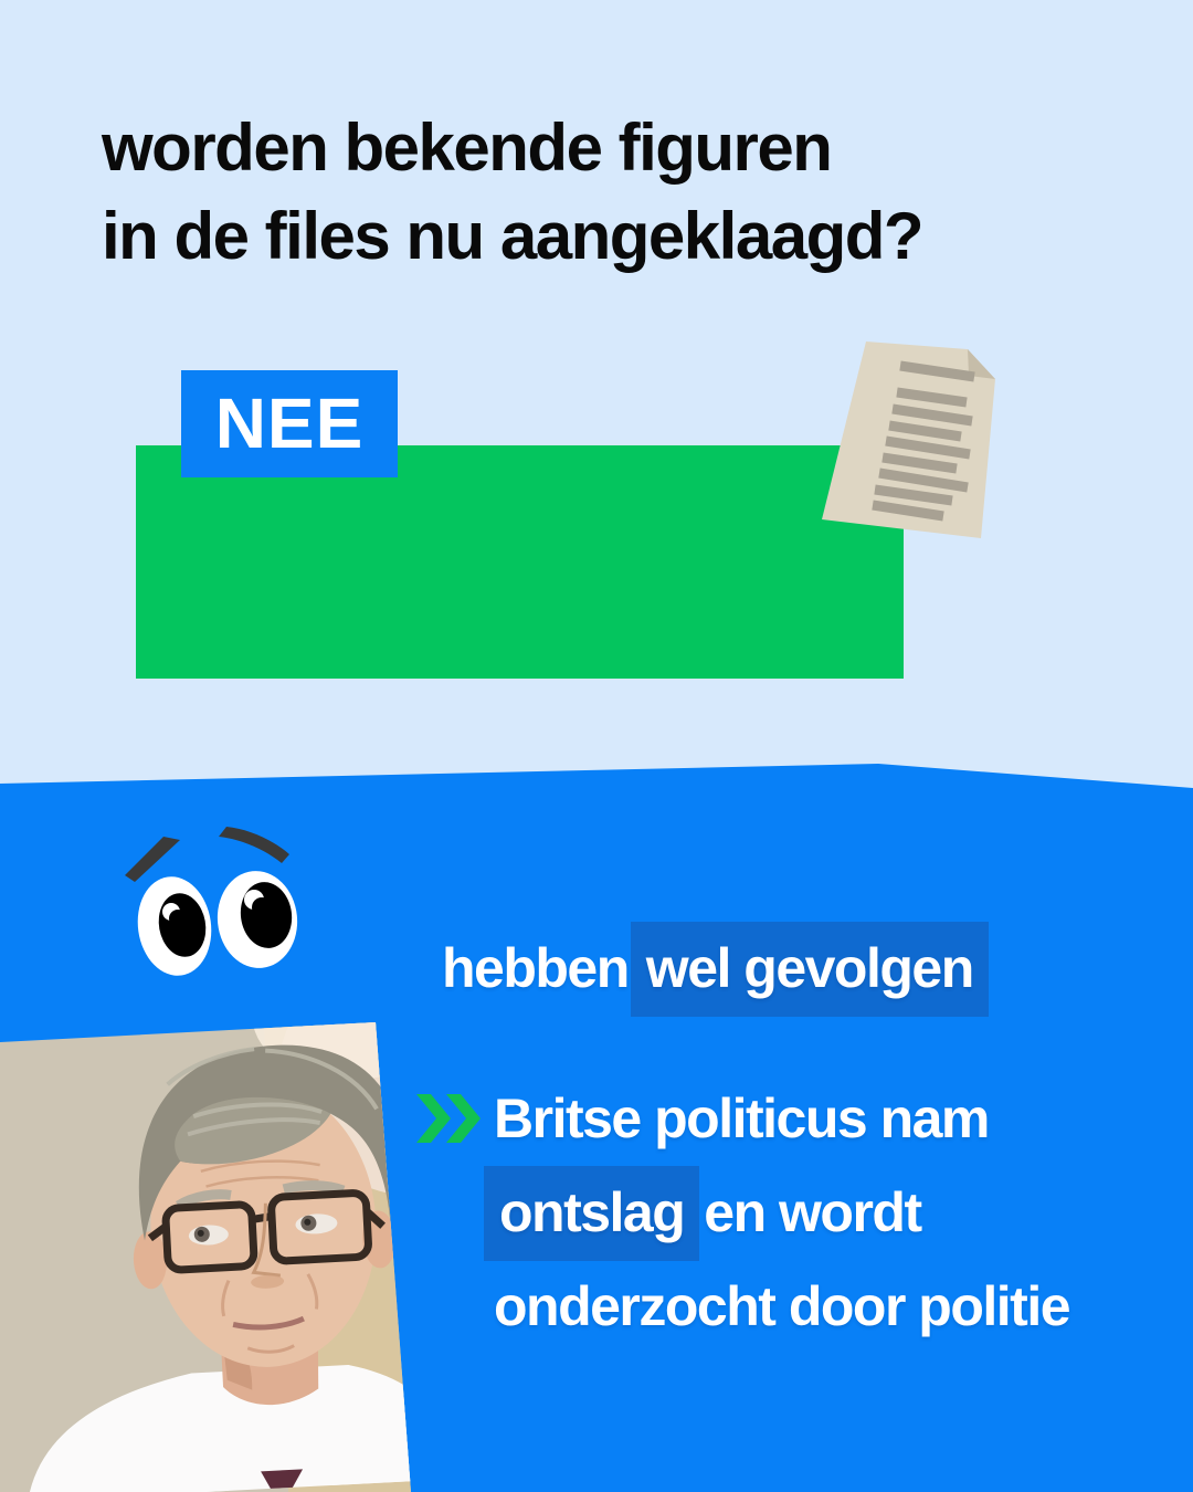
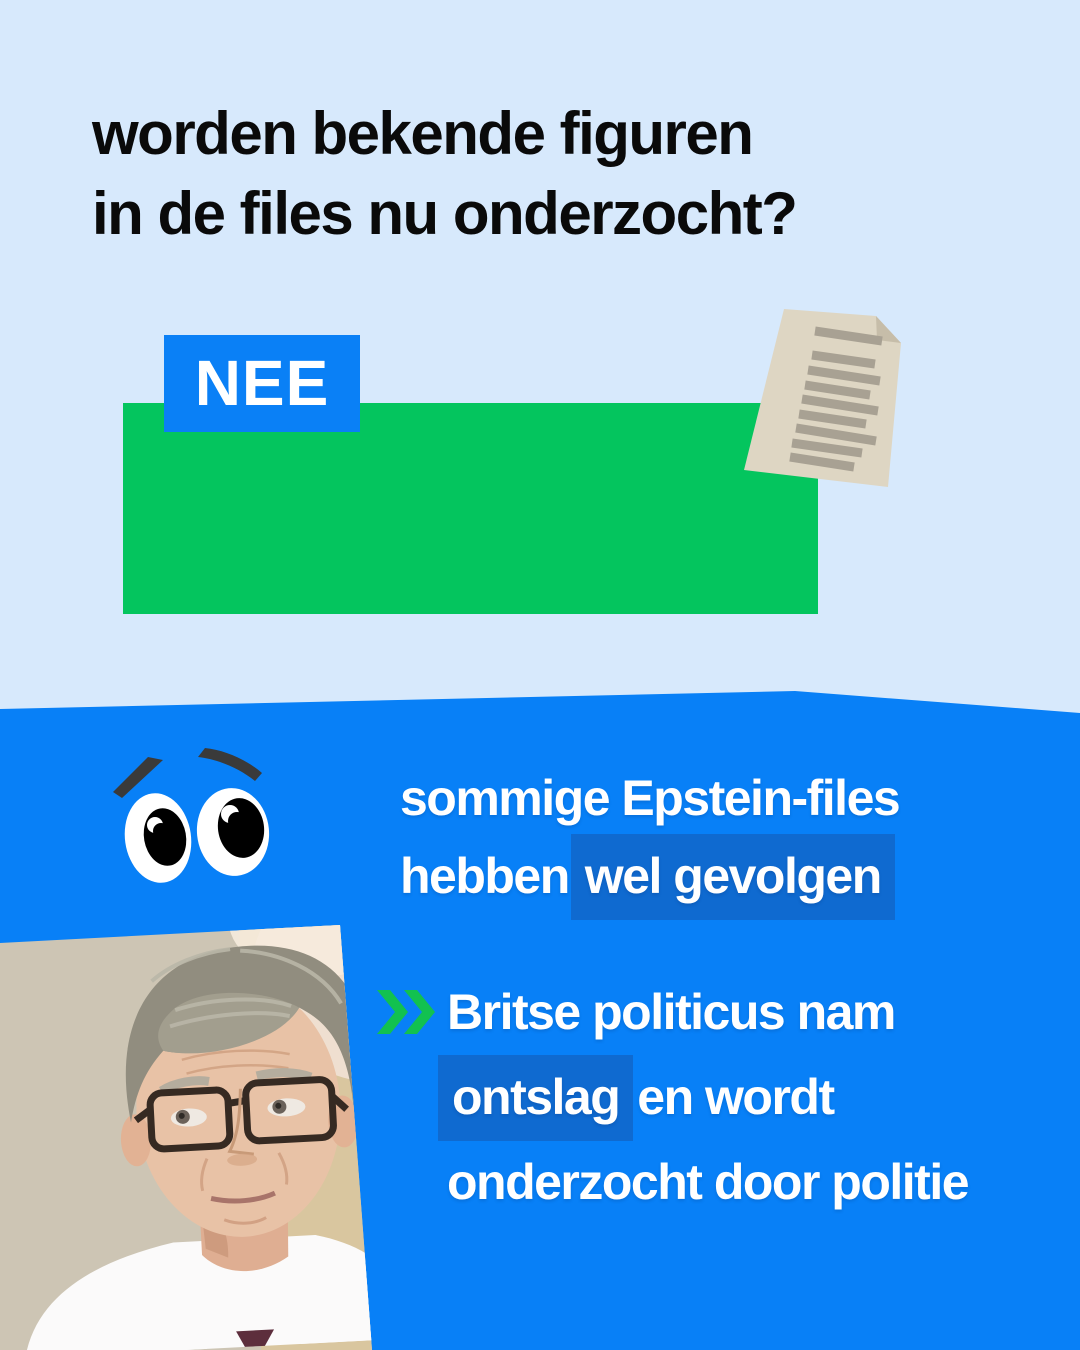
  worden bekende figuren
- in de files nu aangeklaagd?
+ in de files nu onderzocht?
  NEE
+ sommige Epstein-files
  hebben wel gevolgen
  Britse politicus nam
  ontslag en wordt
  onderzocht door politie
